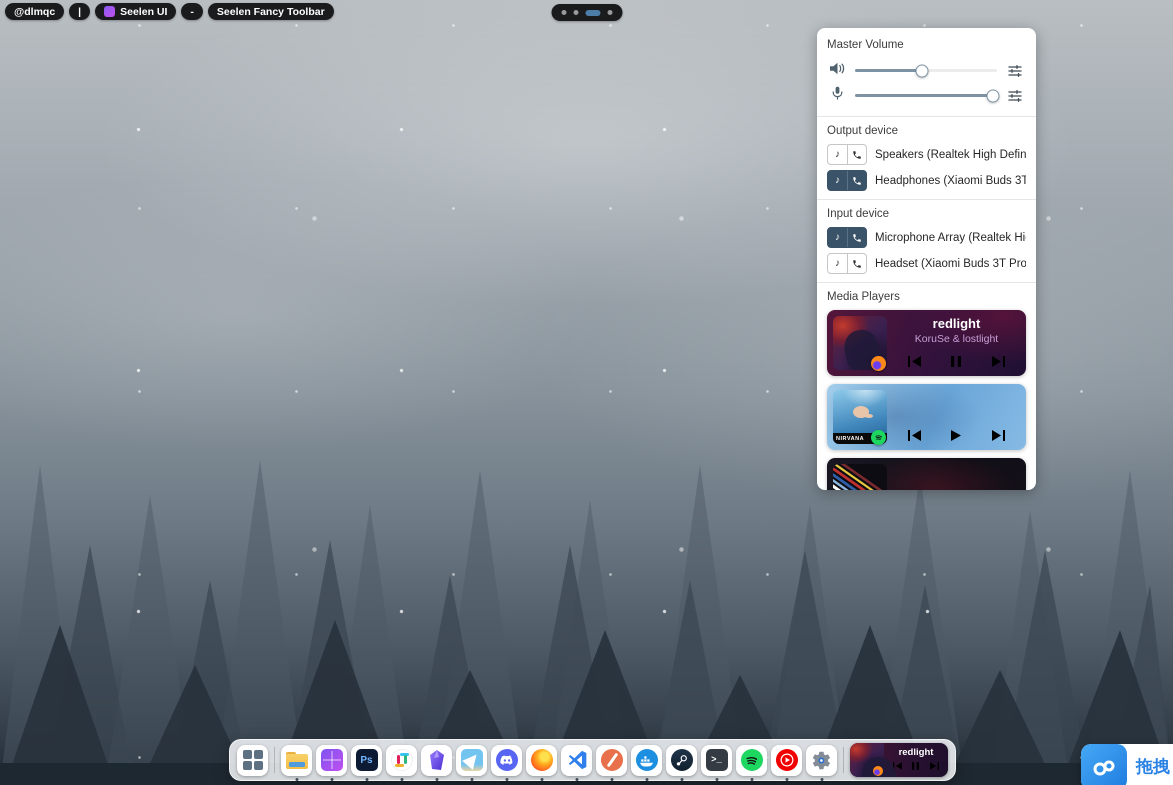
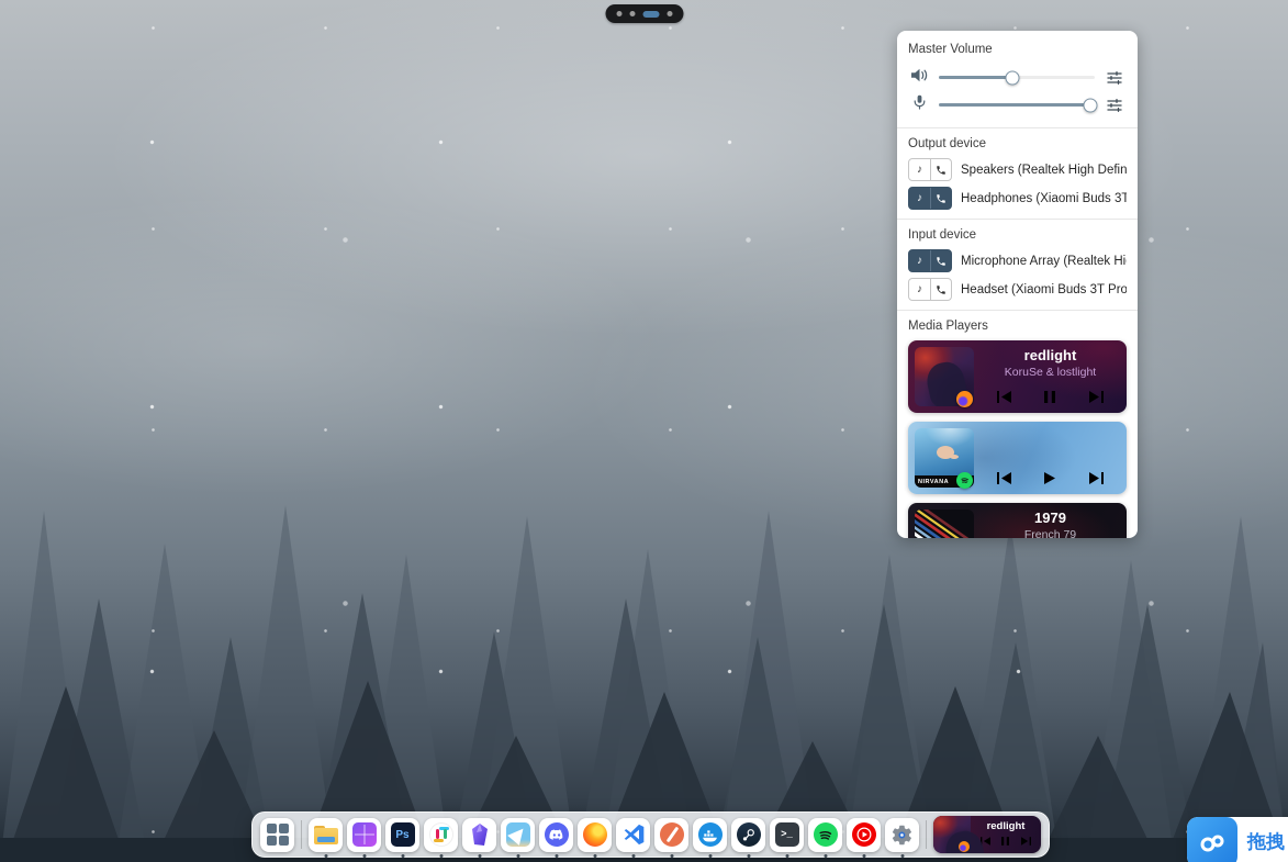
- @dlmqc
- |
- Seelen UI
- -
- Seelen Fancy Toolbar
  Master Volume
  Output device
  ♪
  Speakers (Realtek High Defin
  ♪
  Headphones (Xiaomi Buds 3T
  Input device
  ♪
  Microphone Array (Realtek Hi
  ♪
  Headset (Xiaomi Buds 3T Pro
  Media Players
  redlight
  KoruSe & lostlight
+ 1979
+ French 79
  Ps
  >_
  redlight
  拖拽
